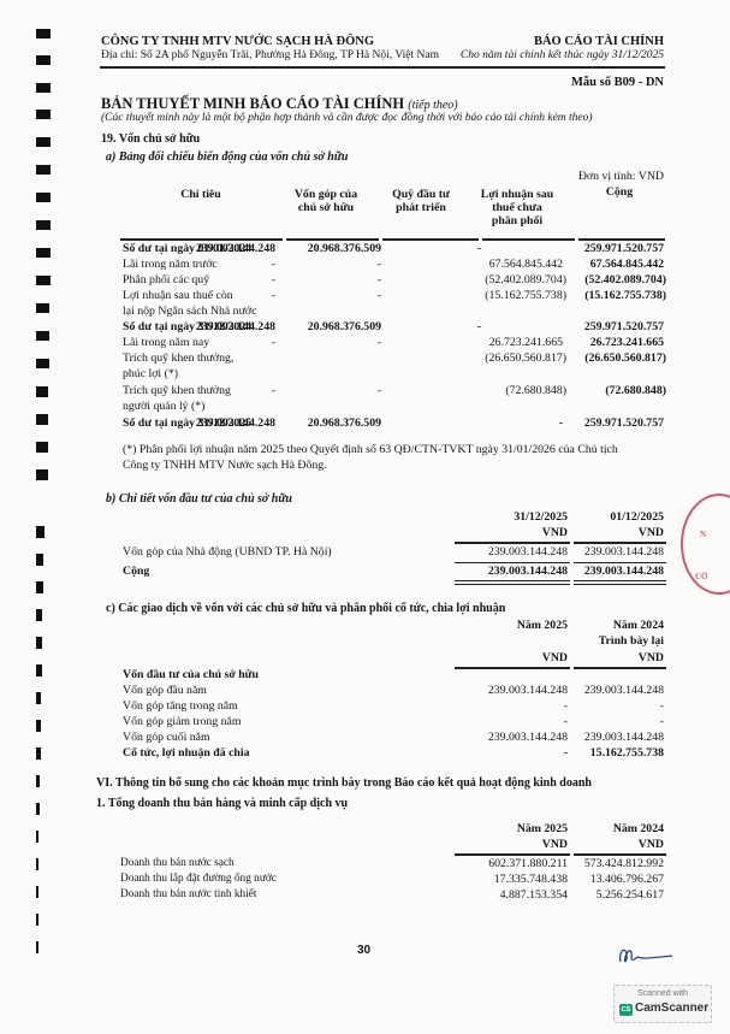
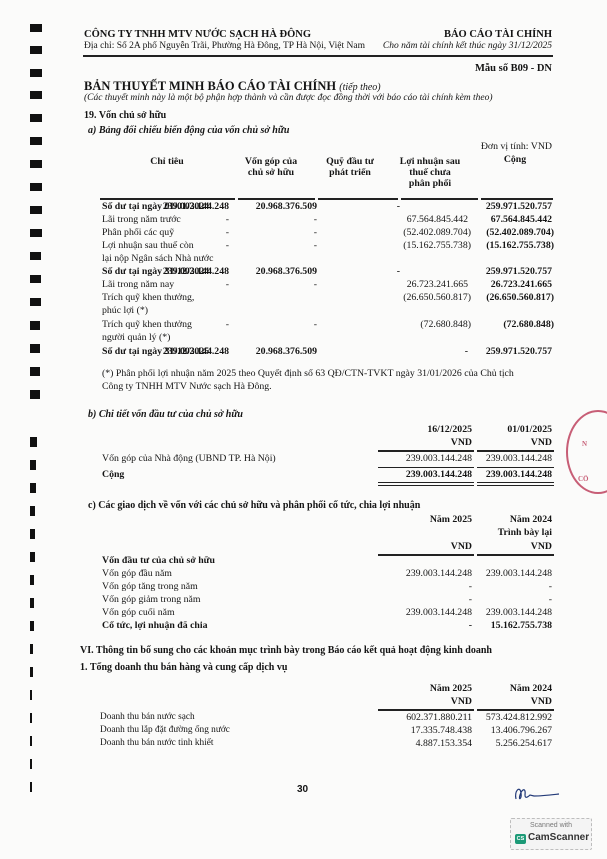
  CÔNG TY TNHH MTV NƯỚC SẠCH HÀ ĐÔNG
  Địa chỉ: Số 2A phố Nguyễn Trãi, Phường Hà Đông, TP Hà Nội, Việt Nam
  BÁO CÁO TÀI CHÍNH
  Cho năm tài chính kết thúc ngày 31/12/2025
  Mẫu số B09 - DN
  BẢN THUYẾT MINH BÁO CÁO TÀI CHÍNH (tiếp theo)
  (Các thuyết minh này là một bộ phận hợp thành và cần được đọc đồng thời với báo cáo tài chính kèm theo)
  19. Vốn chủ sở hữu
  a) Bảng đối chiếu biến động của vốn chủ sở hữu
  Đơn vị tính: VND
  Chỉ tiêu
  Vốn góp của
  chủ sở hữu
  Quỹ đầu tư
  phát triển
  Lợi nhuận sau
  thuế chưa
  phân phối
  Cộng
  Số dư tại ngày 01/01/2024
  239.003.144.248
  20.968.376.509
  -
  259.971.520.757
  Lãi trong năm trước
  -
  -
  67.564.845.442
  67.564.845.442
  Phân phối các quỹ
  -
  -
  (52.402.089.704)
  (52.402.089.704)
  Lợi nhuận sau thuế còn
  lại nộp Ngân sách Nhà nước
  -
  -
  (15.162.755.738)
  (15.162.755.738)
  Số dư tại ngày 31/12/2024
  239.003.144.248
  20.968.376.509
  -
  259.971.520.757
  Lãi trong năm nay
  -
  -
  26.723.241.665
  26.723.241.665
  Trích quỹ khen thưởng,
  phúc lợi (*)
  (26.650.560.817)
  (26.650.560.817)
  Trích quỹ khen thưởng
  người quản lý (*)
  -
  -
  (72.680.848)
  (72.680.848)
  Số dư tại ngày 31/12/2025
  239.003.144.248
  20.968.376.509
  -
  259.971.520.757
  (*) Phân phối lợi nhuận năm 2025 theo Quyết định số 63 QĐ/CTN-TVKT ngày 31/01/2026 của Chủ tịch
  Công ty TNHH MTV Nước sạch Hà Đông.
  b) Chi tiết vốn đầu tư của chủ sở hữu
- 31/12/2025
+ 16/12/2025
- 01/12/2025
+ 01/01/2025
  VND
  VND
  Vốn góp của Nhà động (UBND TP. Hà Nội)
  239.003.144.248
  239.003.144.248
  Cộng
  239.003.144.248
  239.003.144.248
  c) Các giao dịch về vốn với các chủ sở hữu và phân phối cổ tức, chia lợi nhuận
  Năm 2025
  Năm 2024
  Trình bày lại
  VND
  VND
  Vốn đầu tư của chủ sở hữu
  Vốn góp đầu năm
  239.003.144.248
  239.003.144.248
  Vốn góp tăng trong năm
  -
  -
  Vốn góp giảm trong năm
  -
  -
  Vốn góp cuối năm
  239.003.144.248
  239.003.144.248
  Cổ tức, lợi nhuận đã chia
  -
  15.162.755.738
  VI. Thông tin bổ sung cho các khoản mục trình bày trong Báo cáo kết quả hoạt động kinh doanh
- 1. Tổng doanh thu bán hàng và minh cấp dịch vụ
+ 1. Tổng doanh thu bán hàng và cung cấp dịch vụ
  Năm 2025
  Năm 2024
  VND
  VND
  Doanh thu bán nước sạch
  602.371.880.211
  573.424.812.992
  Doanh thu lắp đặt đường ống nước
  17.335.748.438
  13.406.796.267
  Doanh thu bán nước tinh khiết
  4.887.153.354
  5.256.254.617
  N
  CÔ
  30
  CamScanner
